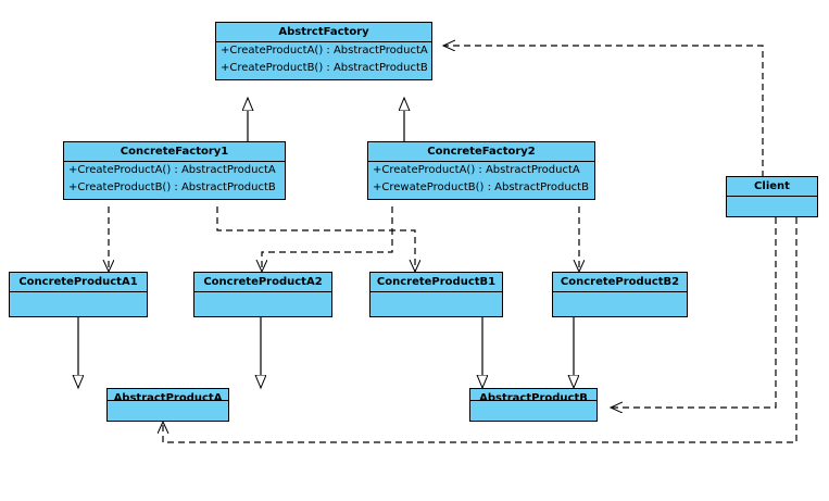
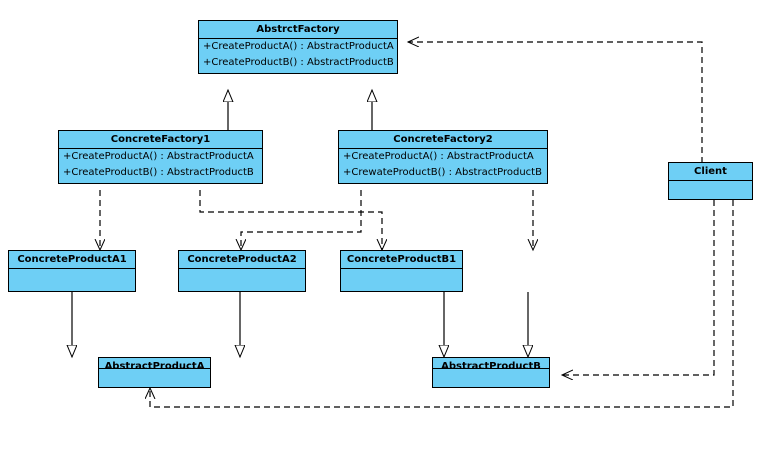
  AbstrctFactory
  +CreateProductA() : AbstractProductA
  +CreateProductB() : AbstractProductB
  ConcreteFactory1
  +CreateProductA() : AbstractProductA
  +CreateProductB() : AbstractProductB
  ConcreteFactory2
  +CreateProductA() : AbstractProductA
  +CrewateProductB() : AbstractProductB
  Client
  ConcreteProductA1
  ConcreteProductA2
  ConcreteProductB1
- ConcreteProductB2
  AbstractProductA
  AbstractProductB
